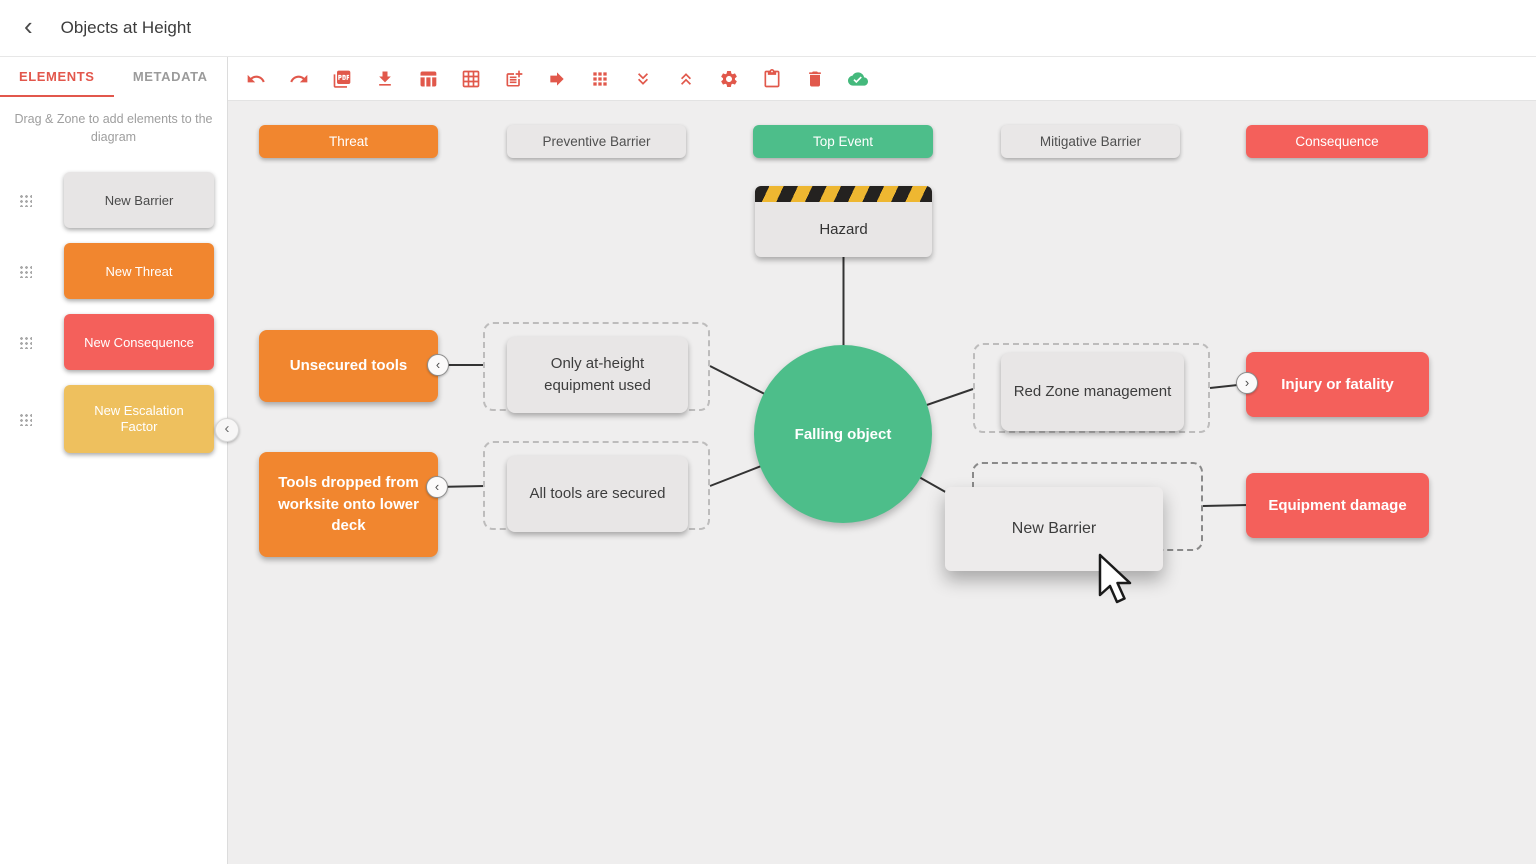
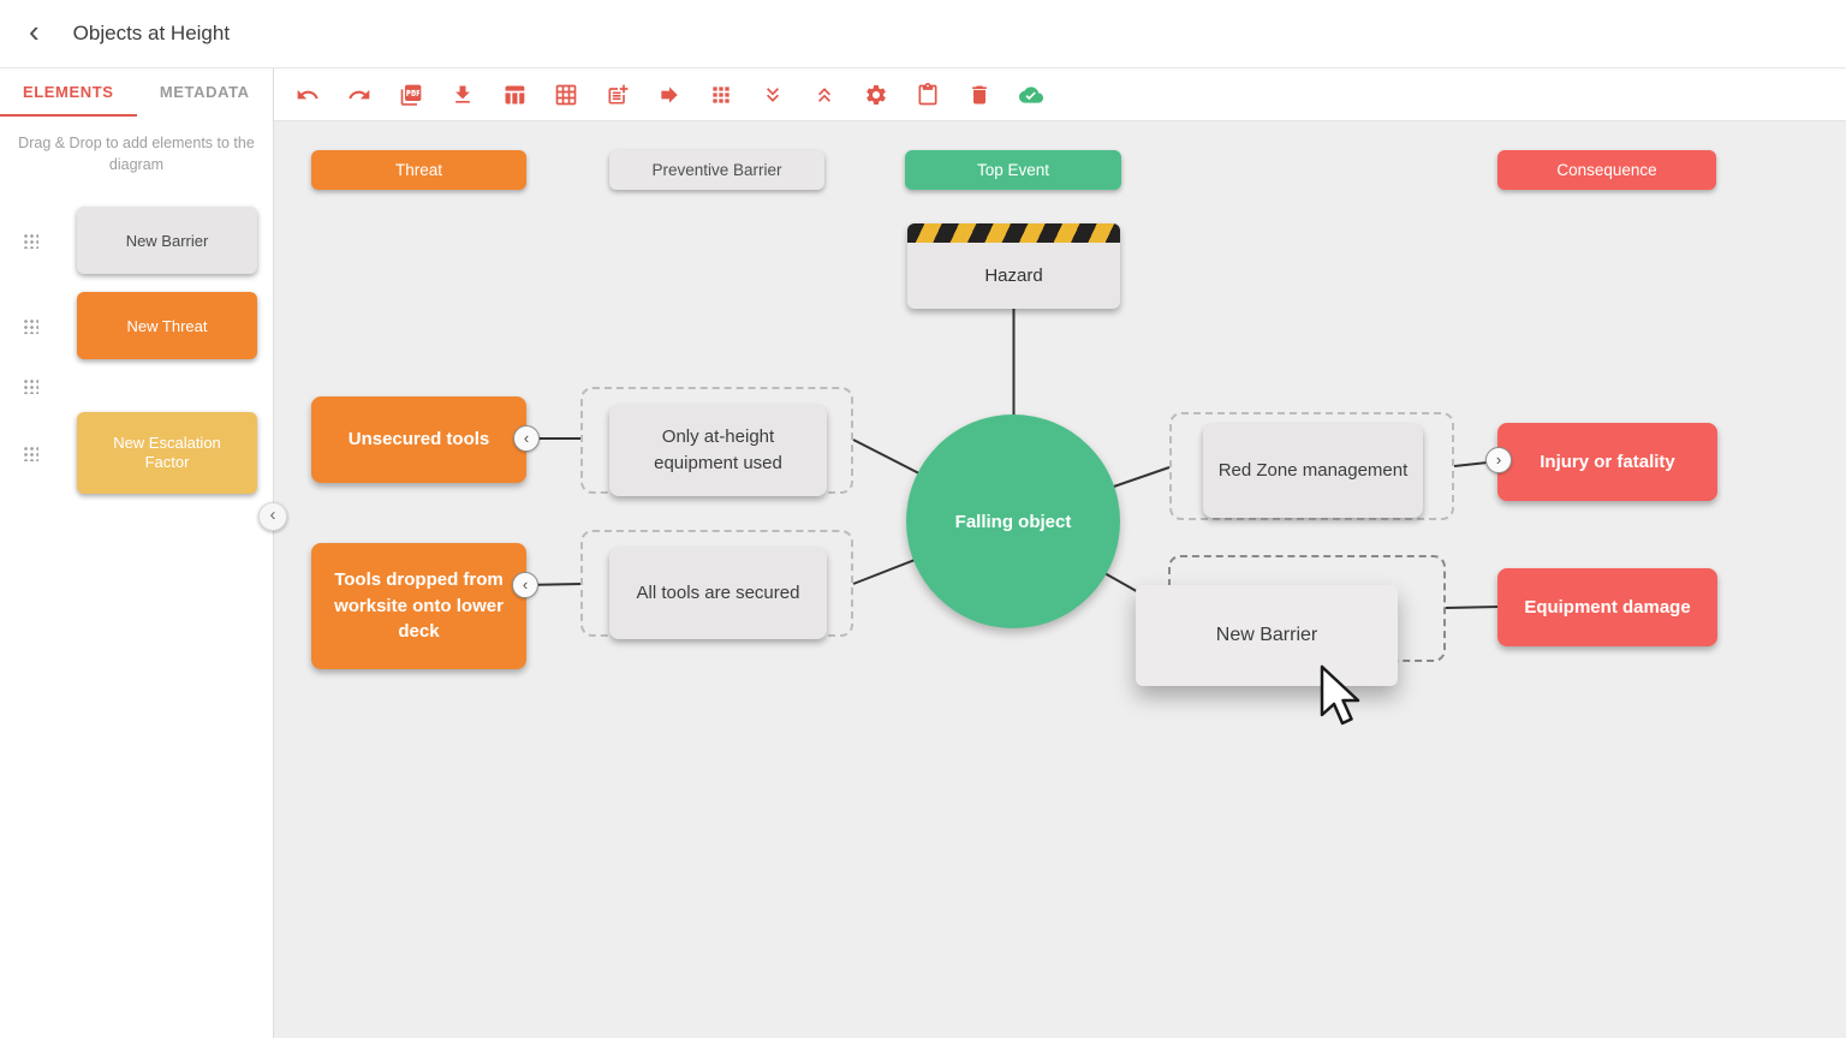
  ‹
  Objects at Height
  ELEMENTS
  METADATA
- Drag & Zone to add elements to the diagram
+ Drag & Drop to add elements to the diagram
  New Barrier
  New Threat
- New Consequence
  New Escalation Factor
  ‹
  Threat
  Preventive Barrier
  Top Event
- Mitigative Barrier
  Consequence
  Hazard
  Falling object
  Unsecured tools
  Tools dropped from worksite onto lower deck
  Only at-height equipment used
  All tools are secured
  ‹
  ‹
  ›
  Red Zone management
  New Barrier
  Injury or fatality
  Equipment damage
